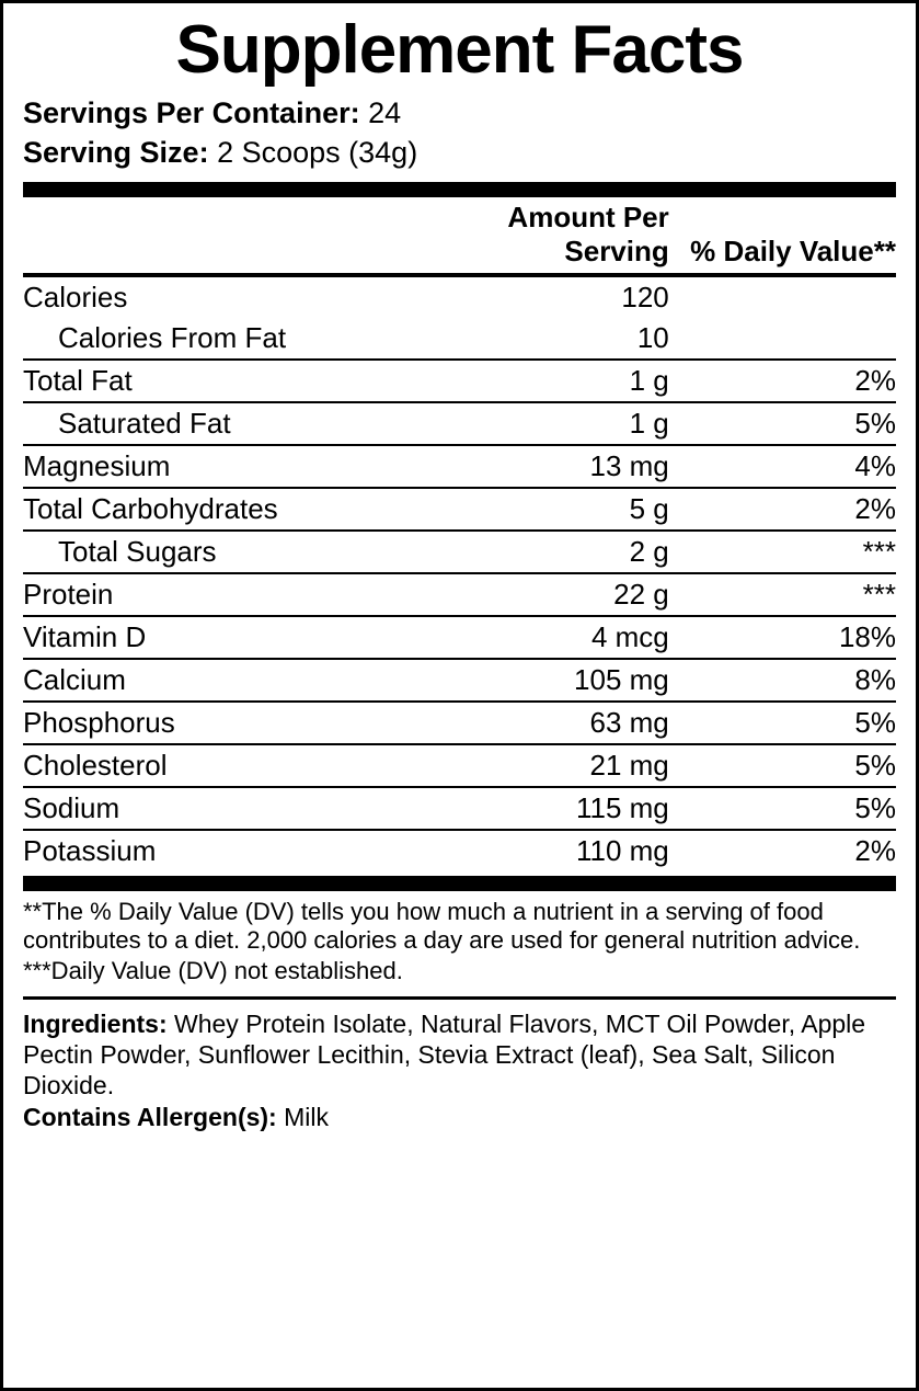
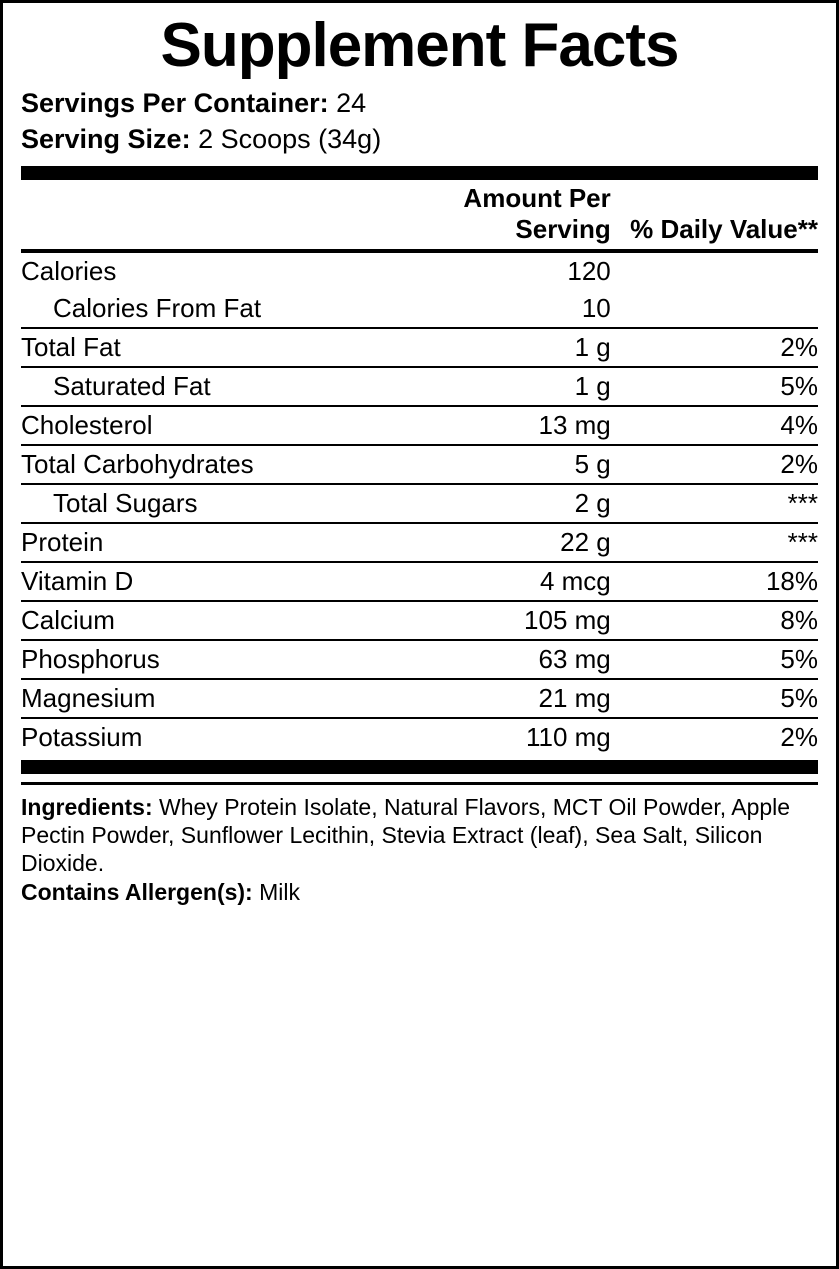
  Supplement Facts
  Servings Per Container: 24
  Serving Size: 2 Scoops (34g)
  	Amount Per Serving	% Daily Value**
  Calories	120
  Calories From Fat	10
  Total Fat	1 g	2%
  Saturated Fat	1 g	5%
- Magnesium	13 mg	4%
+ Cholesterol	13 mg	4%
  Total Carbohydrates	5 g	2%
  Total Sugars	2 g	***
  Protein	22 g	***
  Vitamin D	4 mcg	18%
  Calcium	105 mg	8%
  Phosphorus	63 mg	5%
- Cholesterol	21 mg	5%
+ Magnesium	21 mg	5%
- Sodium	115 mg	5%
  Potassium	110 mg	2%
- **The % Daily Value (DV) tells you how much a nutrient in a serving of food contributes to a diet. 2,000 calories a day are used for general nutrition advice.
- ***Daily Value (DV) not established.
  Ingredients: Whey Protein Isolate, Natural Flavors, MCT Oil Powder, Apple Pectin Powder, Sunflower Lecithin, Stevia Extract (leaf), Sea Salt, Silicon Dioxide.
  Contains Allergen(s): Milk
